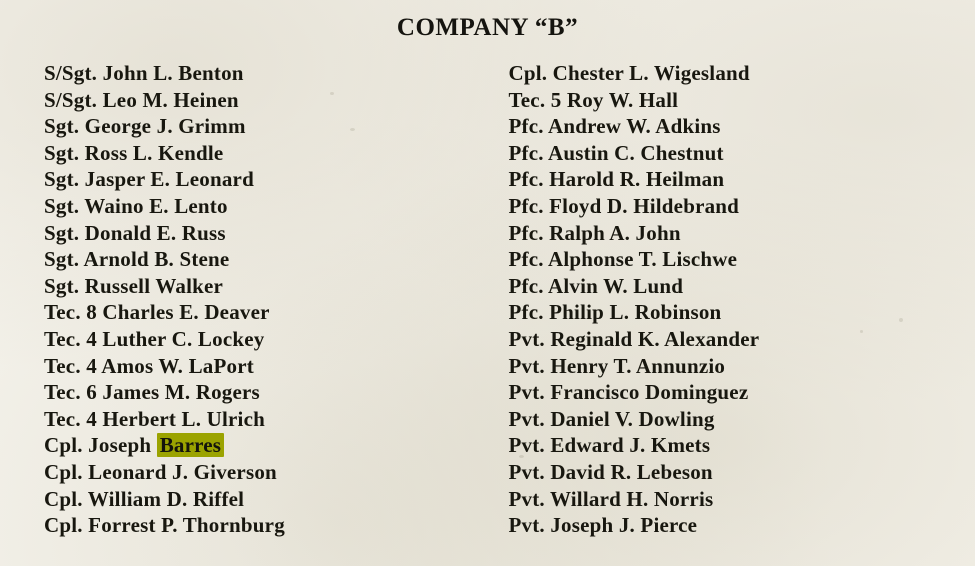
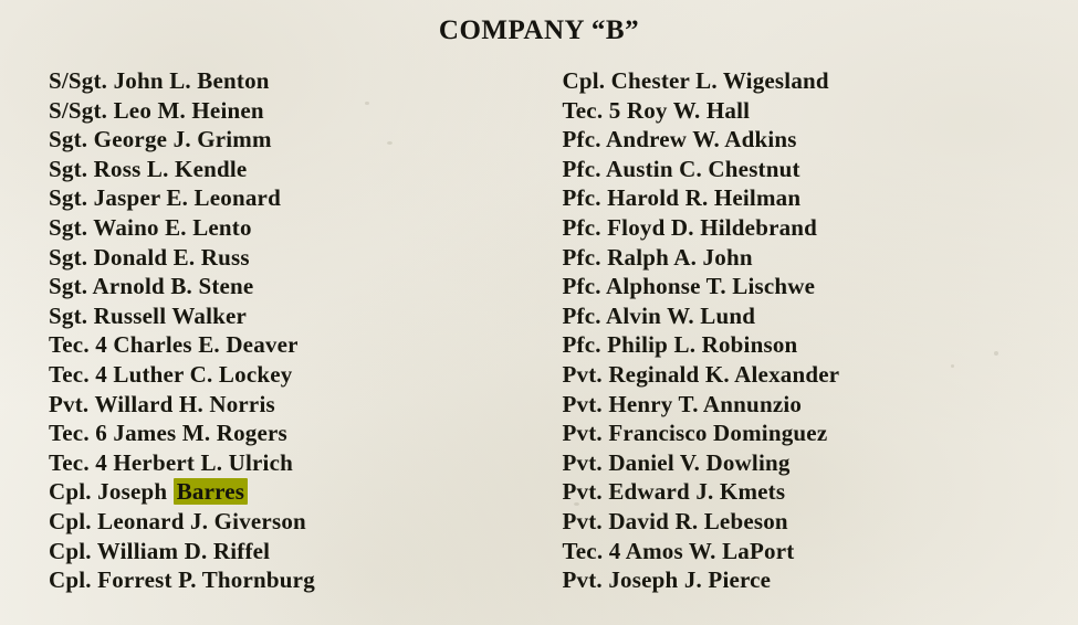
  COMPANY “B”
  S/Sgt. John L. Benton
  S/Sgt. Leo M. Heinen
  Sgt. George J. Grimm
  Sgt. Ross L. Kendle
  Sgt. Jasper E. Leonard
  Sgt. Waino E. Lento
  Sgt. Donald E. Russ
  Sgt. Arnold B. Stene
  Sgt. Russell Walker
- Tec. 8 Charles E. Deaver
+ Tec. 4 Charles E. Deaver
  Tec. 4 Luther C. Lockey
- Tec. 4 Amos W. LaPort
+ Pvt. Willard H. Norris
  Tec. 6 James M. Rogers
  Tec. 4 Herbert L. Ulrich
  Cpl. Joseph Barres
  Cpl. Leonard J. Giverson
  Cpl. William D. Riffel
  Cpl. Forrest P. Thornburg
  Cpl. Chester L. Wigesland
  Tec. 5 Roy W. Hall
  Pfc. Andrew W. Adkins
  Pfc. Austin C. Chestnut
  Pfc. Harold R. Heilman
  Pfc. Floyd D. Hildebrand
  Pfc. Ralph A. John
  Pfc. Alphonse T. Lischwe
  Pfc. Alvin W. Lund
  Pfc. Philip L. Robinson
  Pvt. Reginald K. Alexander
  Pvt. Henry T. Annunzio
  Pvt. Francisco Dominguez
  Pvt. Daniel V. Dowling
  Pvt. Edward J. Kmets
  Pvt. David R. Lebeson
- Pvt. Willard H. Norris
+ Tec. 4 Amos W. LaPort
  Pvt. Joseph J. Pierce
